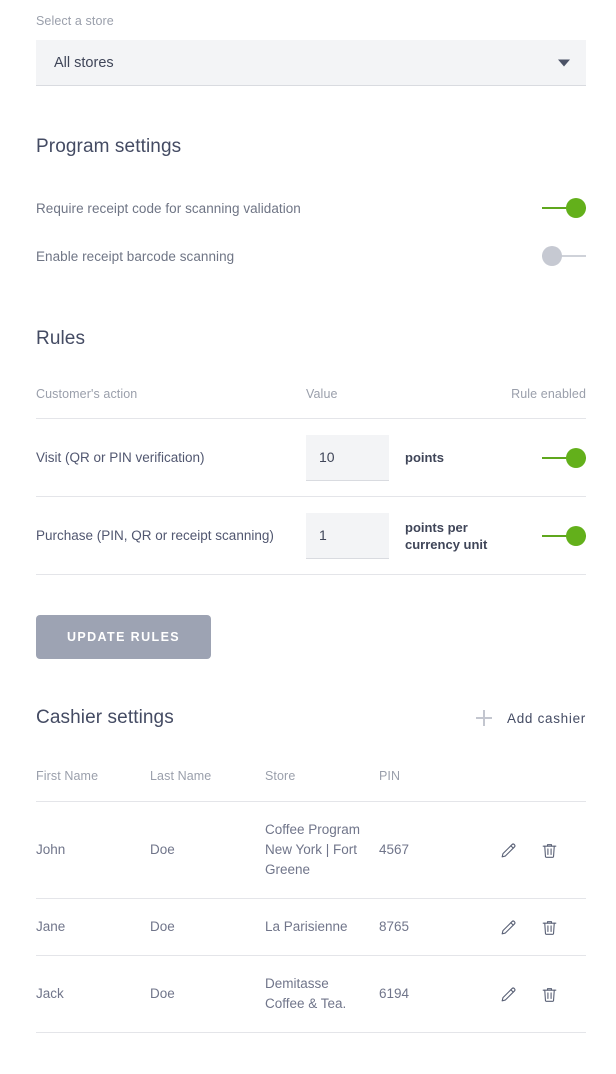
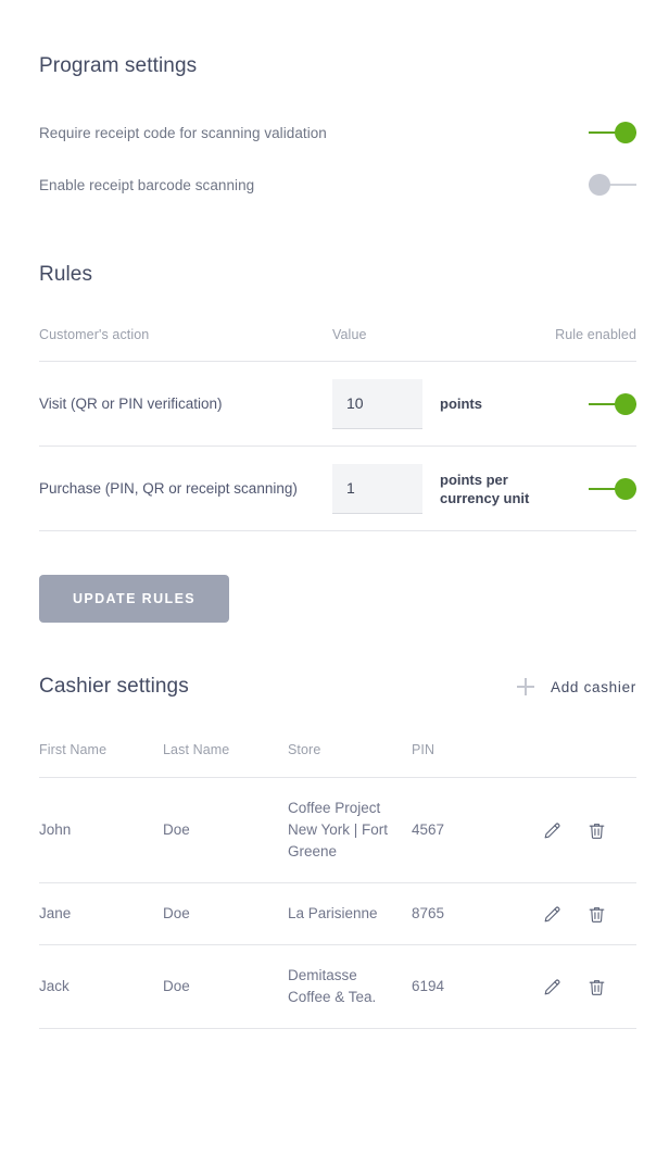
- Select a store
- All stores
  Program settings
  Require receipt code for scanning validation
  Enable receipt barcode scanning
  Rules
  Customer's action	Value	Rule enabled
  Visit (QR or PIN verification)	10 points
  Purchase (PIN, QR or receipt scanning)	1 points per currency unit
  UPDATE RULES
  Cashier settings
  Add cashier
  First Name	Last Name	Store	PIN
- John	Doe	Coffee Program New York | Fort Greene	4567
+ John	Doe	Coffee Project New York | Fort Greene	4567
  Jane	Doe	La Parisienne	8765
  Jack	Doe	Demitasse Coffee & Tea.	6194
